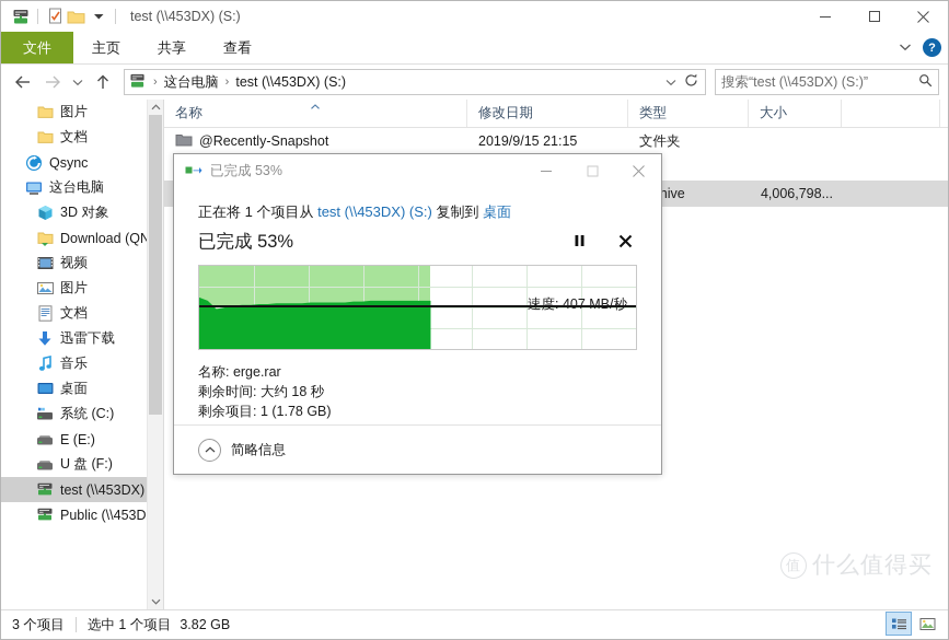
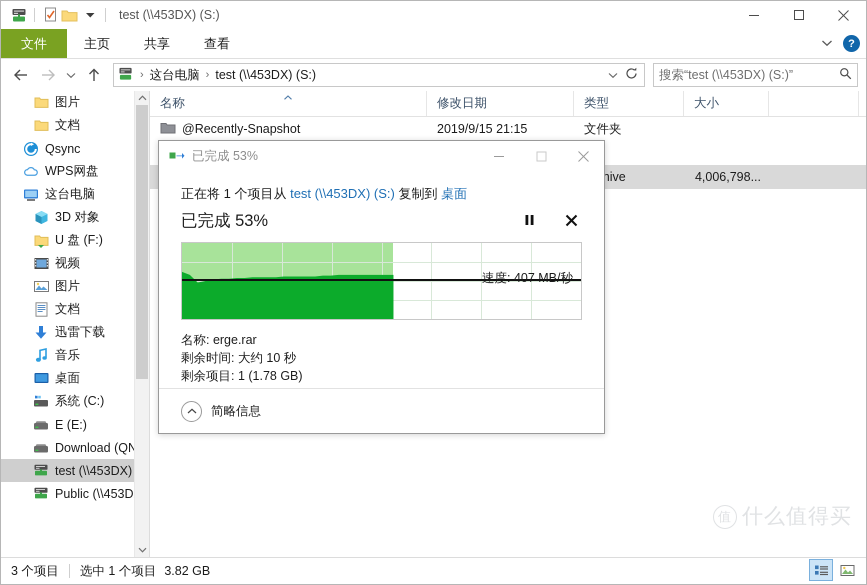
  test (\\453DX) (S:)
  文件
  主页
  共享
  查看
  ?
  ›
  这台电脑
  ›
  test (\\453DX) (S:)
  搜索“test (\\453DX) (S:)”
  图片
  文档
  Qsync
+ WPS网盘
  这台电脑
  3D 对象
- Download (QN
+ U 盘 (F:)
  视频
  图片
  文档
  迅雷下载
  音乐
  桌面
  系统 (C:)
  E (E:)
- U 盘 (F:)
+ Download (QN
  test (\\453DX)
  Public (\\453D
  名称
  修改日期
  类型
  大小
  @Recently-Snapshot
  2019/9/15 21:15
  文件夹
  4,006,798...
  值
  什么值得买
  3 个项目
  选中 1 个项目
  3.82 GB
  已完成 53%
  正在将 1 个项目从 test (\\453DX) (S:) 复制到 桌面
  已完成 53%
  速度: 407 MB/秒
  名称: erge.rar
- 剩余时间: 大约 18 秒
+ 剩余时间: 大约 10 秒
  剩余项目: 1 (1.78 GB)
  简略信息
